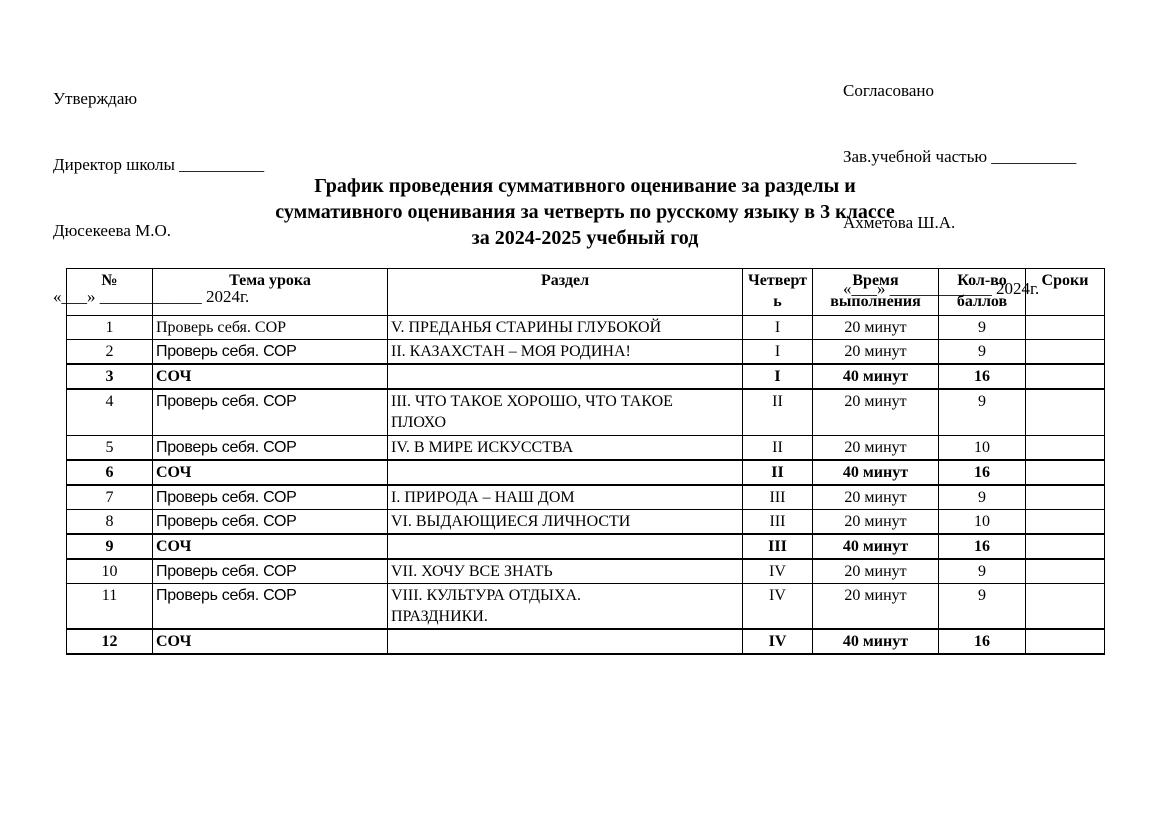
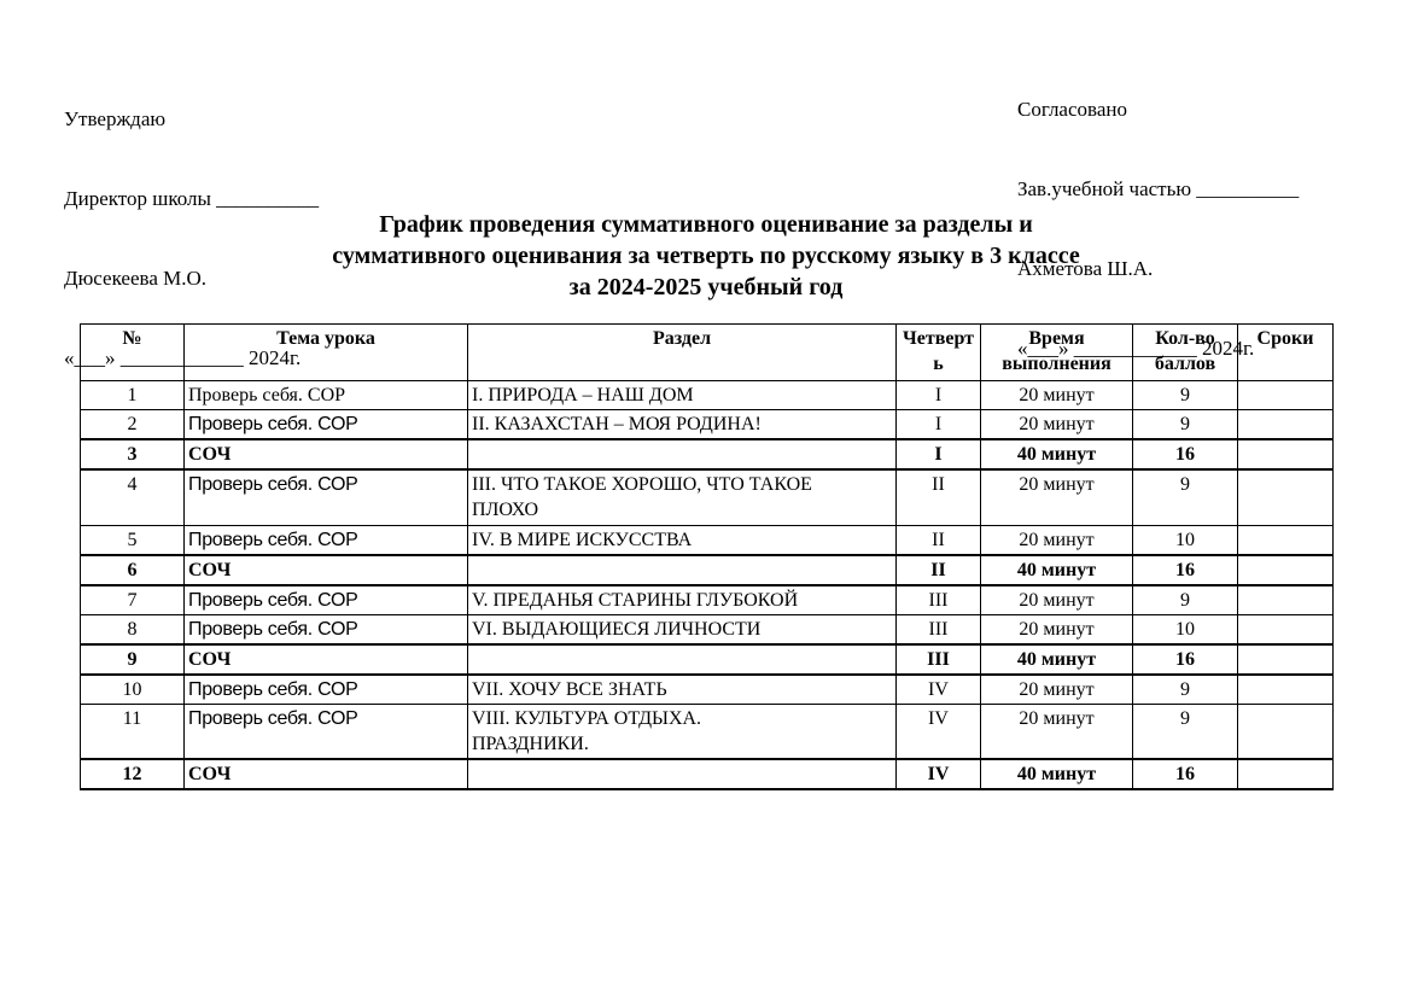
  Утверждаю
  Директор школы __________
  Дюсекеева М.О.
  «___» ____________ 2024г.
  Согласовано
  Зав.учебной частью __________
  Ахметова Ш.А.
  «___» ____________ 2024г.
  График проведения суммативного оценивание за разделы и
  суммативного оценивания за четверть по русскому языку в 3 классе
  за 2024-2025 учебный год
  №	Тема урока	Раздел	Четверть	Время выполнения	Кол-во баллов	Сроки
- 1	Проверь себя. СОР	V. ПРЕДАНЬЯ СТАРИНЫ ГЛУБОКОЙ	I	20 минут	9
+ 1	Проверь себя. СОР	I. ПРИРОДА – НАШ ДОМ	I	20 минут	9
  2	Проверь себя. СОР	II. КАЗАХСТАН – МОЯ РОДИНА!	I	20 минут	9
  3	СОЧ		I	40 минут	16
  4	Проверь себя. СОР	III. ЧТО ТАКОЕ ХОРОШО, ЧТО ТАКОЕ ПЛОХО	II	20 минут	9
  5	Проверь себя. СОР	IV. В МИРЕ ИСКУССТВА	II	20 минут	10
  6	СОЧ		II	40 минут	16
- 7	Проверь себя. СОР	I. ПРИРОДА – НАШ ДОМ	III	20 минут	9
+ 7	Проверь себя. СОР	V. ПРЕДАНЬЯ СТАРИНЫ ГЛУБОКОЙ	III	20 минут	9
  8	Проверь себя. СОР	VI. ВЫДАЮЩИЕСЯ ЛИЧНОСТИ	III	20 минут	10
  9	СОЧ		III	40 минут	16
  10	Проверь себя. СОР	VII. ХОЧУ ВСЕ ЗНАТЬ	IV	20 минут	9
  11	Проверь себя. СОР	VIII. КУЛЬТУРА ОТДЫХА. ПРАЗДНИКИ.	IV	20 минут	9
  12	СОЧ		IV	40 минут	16
